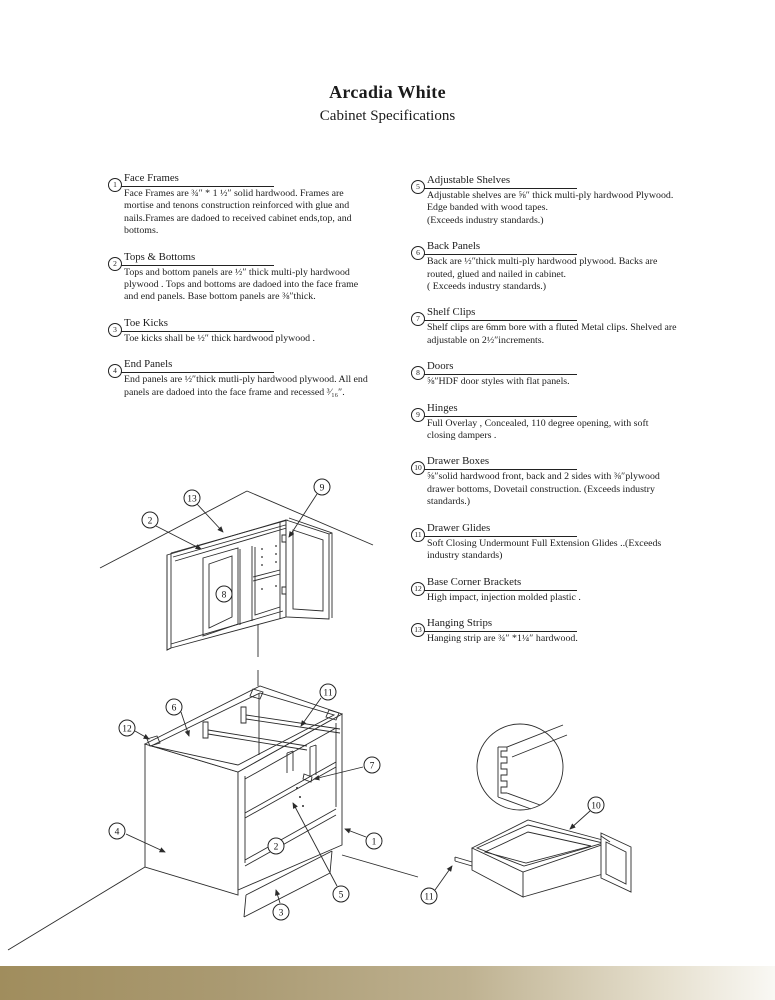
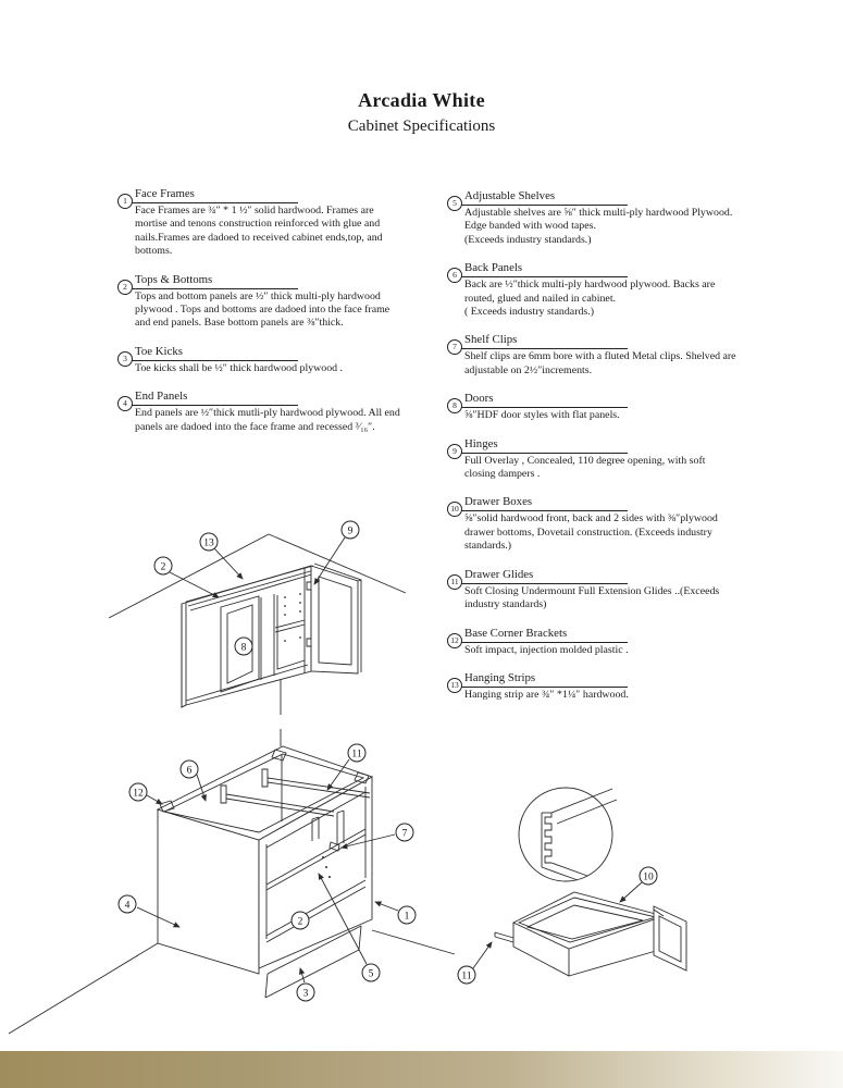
  Arcadia White
  Cabinet Specifications
  1
  Face Frames
  Face Frames are ¾″ * 1 ½″ solid hardwood. Frames are mortise and tenons construction reinforced with glue and nails.Frames are dadoed to received cabinet ends,top, and bottoms.
  2
  Tops & Bottoms
  Tops and bottom panels are ½″ thick multi-ply hardwood plywood . Tops and bottoms are dadoed into the face frame and end panels. Base bottom panels are ⅜″thick.
  3
  Toe Kicks
  Toe kicks shall be ½″ thick hardwood plywood .
  4
  End Panels
  End panels are ½″thick mutli-ply hardwood plywood. All end panels are dadoed into the face frame and recessed ³⁄₁₆″.
  5
  Adjustable Shelves
  Adjustable shelves are ⅝″ thick multi-ply hardwood Plywood. Edge banded with wood tapes.
  (Exceeds industry standards.)
  6
  Back Panels
  Back are ½″thick multi-ply hardwood plywood. Backs are routed, glued and nailed in cabinet.
  ( Exceeds industry standards.)
  7
  Shelf Clips
  Shelf clips are 6mm bore with a fluted Metal clips. Shelved are adjustable on 2½″increments.
  8
  Doors
  ⅝″HDF door styles with flat panels.
  9
  Hinges
  Full Overlay , Concealed, 110 degree opening, with soft closing dampers .
  10
  Drawer Boxes
  ⅝″solid hardwood front, back and 2 sides with ⅜″plywood drawer bottoms, Dovetail construction. (Exceeds industry standards.)
  11
  Drawer Glides
  Soft Closing Undermount Full Extension Glides ..(Exceeds industry standards)
  12
  Base Corner Brackets
- High impact, injection molded plastic .
+ Soft impact, injection molded plastic .
  13
  Hanging Strips
  Hanging strip are ¾″ *1¼″ hardwood.
  13
  2
  9
  8
  6
  11
  12
  7
  4
  2
  1
  5
  3
  10
  11
